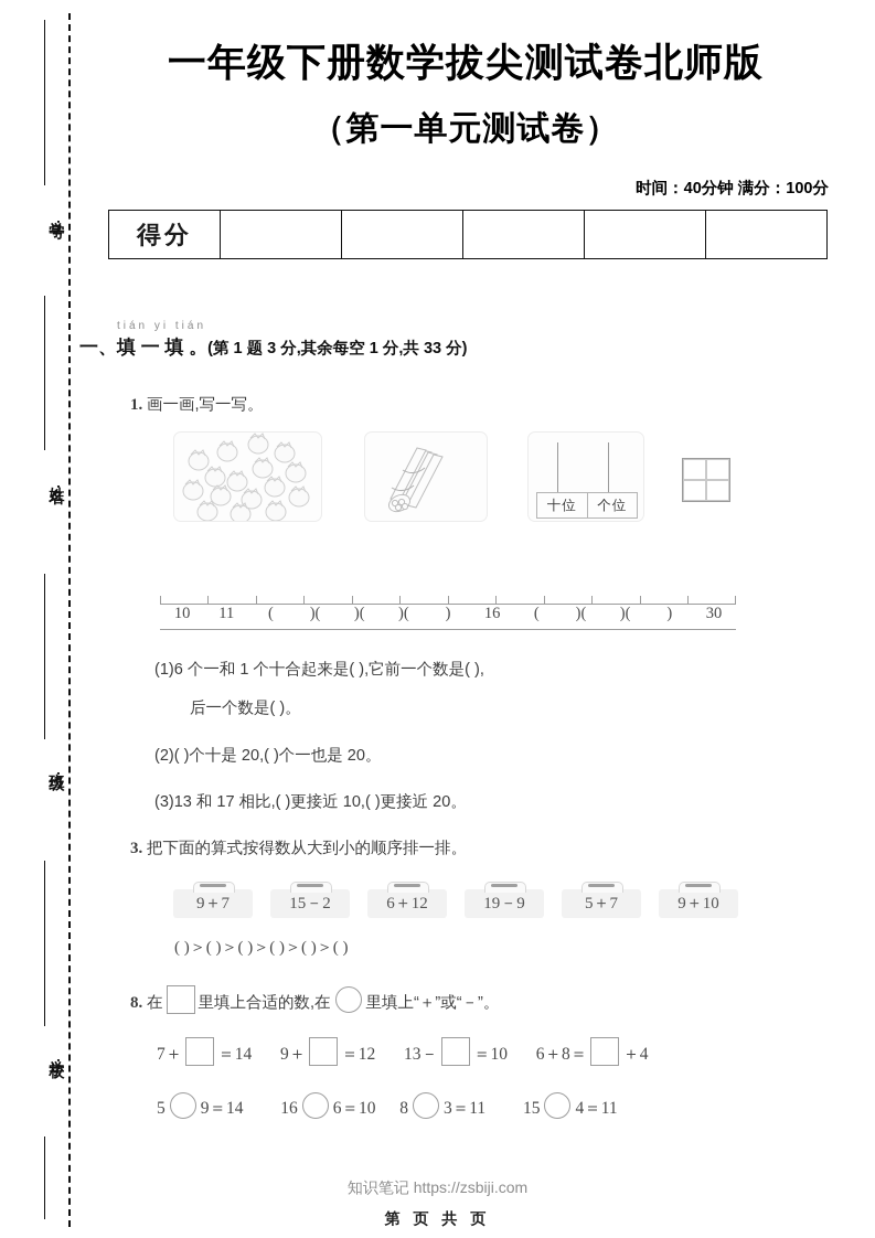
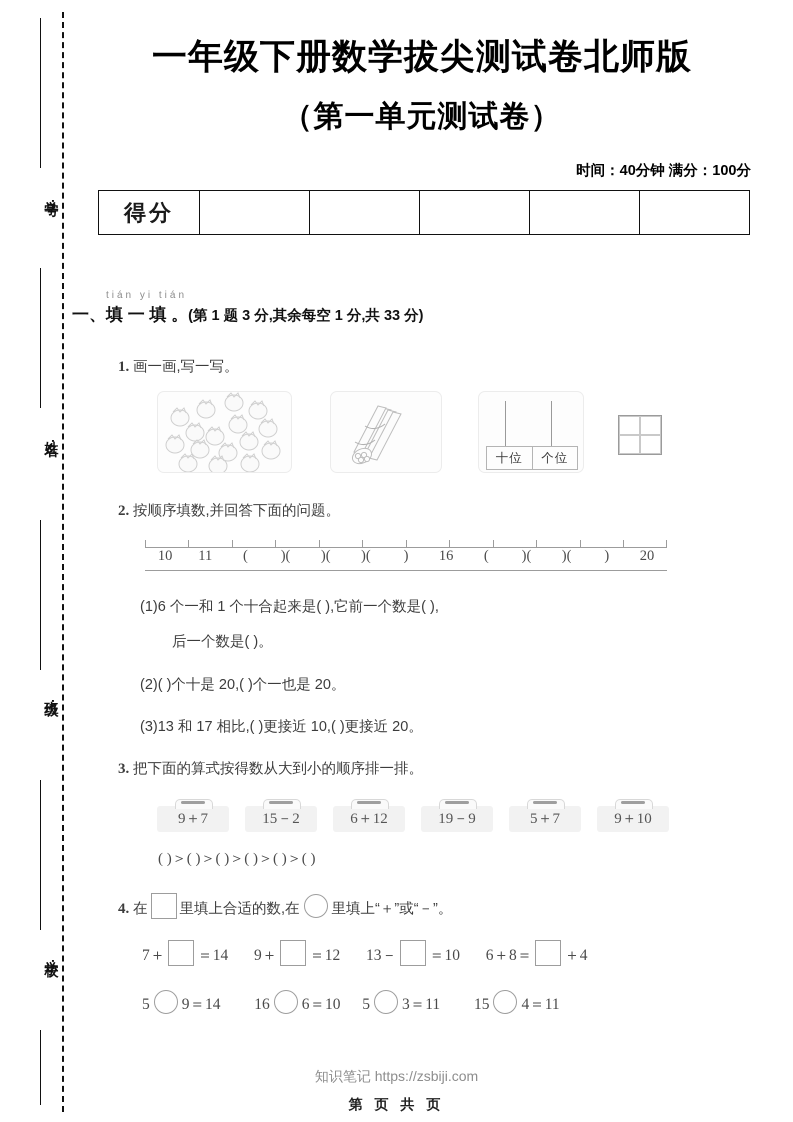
  一年级下册数学拔尖测试卷北师版
  （第一单元测试卷）
  时间：40分钟 满分：100分
  得分
  tián yi tián
  一、填 一 填 。(第 1 题 3 分,其余每空 1 分,共 33 分)
  1. 画一画,写一写。
  十位
  个位
+ 2. 按顺序填数,并回答下面的问题。
  10
  11
  (
  )(
  )(
  )(
  )
  16
  (
  )(
  )(
  )
- 30
+ 20
  (1)6 个一和 1 个十合起来是( ),它前一个数是( ),
  后一个数是( )。
  (2)( )个十是 20,( )个一也是 20。
  (3)13 和 17 相比,( )更接近 10,( )更接近 20。
  3. 把下面的算式按得数从大到小的顺序排一排。
  9＋7
  15－2
  6＋12
  19－9
  5＋7
  9＋10
  ( )＞( )＞( )＞( )＞( )＞( )
- 8. 在 里填上合适的数,在 里填上“＋”或“－”。
+ 4. 在 里填上合适的数,在 里填上“＋”或“－”。
  7＋ ＝14 9＋ ＝12 13－ ＝10 6＋8＝ ＋4
- 5 9＝14 16 6＝10 8 3＝11 15 4＝11
+ 5 9＝14 16 6＝10 5 3＝11 15 4＝11
  知识笔记 https://zsbiji.com
  第 页 共 页
